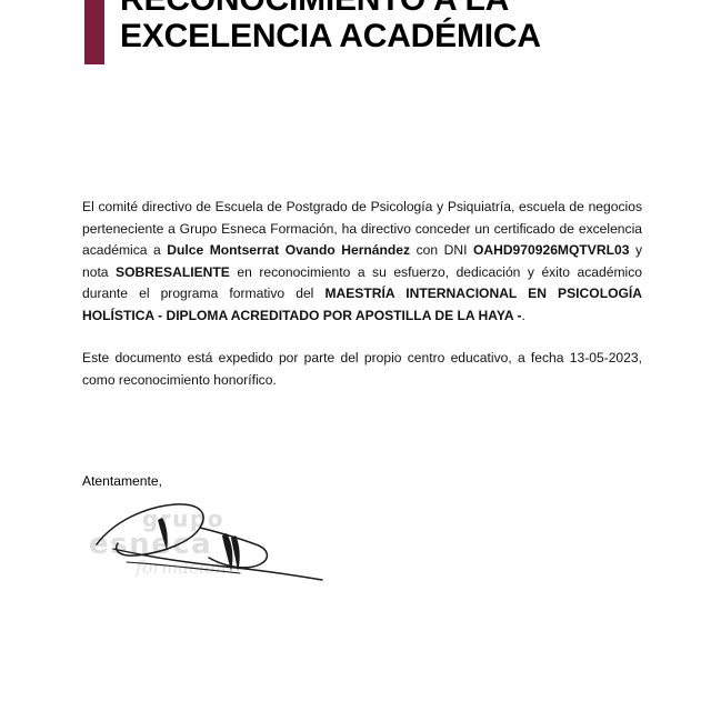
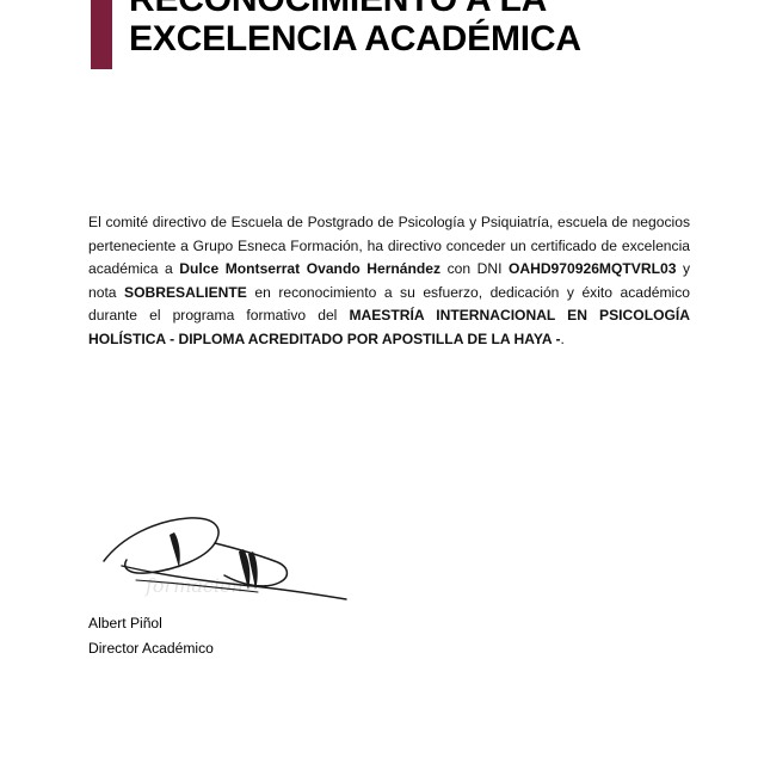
  EXCELENCIA ACADÉMICA
  El comité directivo de Escuela de Postgrado de Psicología y Psiquiatría, escuela de negocios perteneciente a Grupo Esneca Formación, ha directivo conceder un certificado de excelencia académica a Dulce Montserrat Ovando Hernández con DNI OAHD970926MQTVRL03 y nota SOBRESALIENTE en reconocimiento a su esfuerzo, dedicación y éxito académico durante el programa formativo del MAESTRÍA INTERNACIONAL EN PSICOLOGÍA HOLÍSTICA - DIPLOMA ACREDITADO POR APOSTILLA DE LA HAYA -.
- Este documento está expedido por parte del propio centro educativo, a fecha 13-05-2023, como reconocimiento honorífico.
- Atentamente,
- grupo
- esneca
  formción
+ Albert Piñol
+ Director Académico
